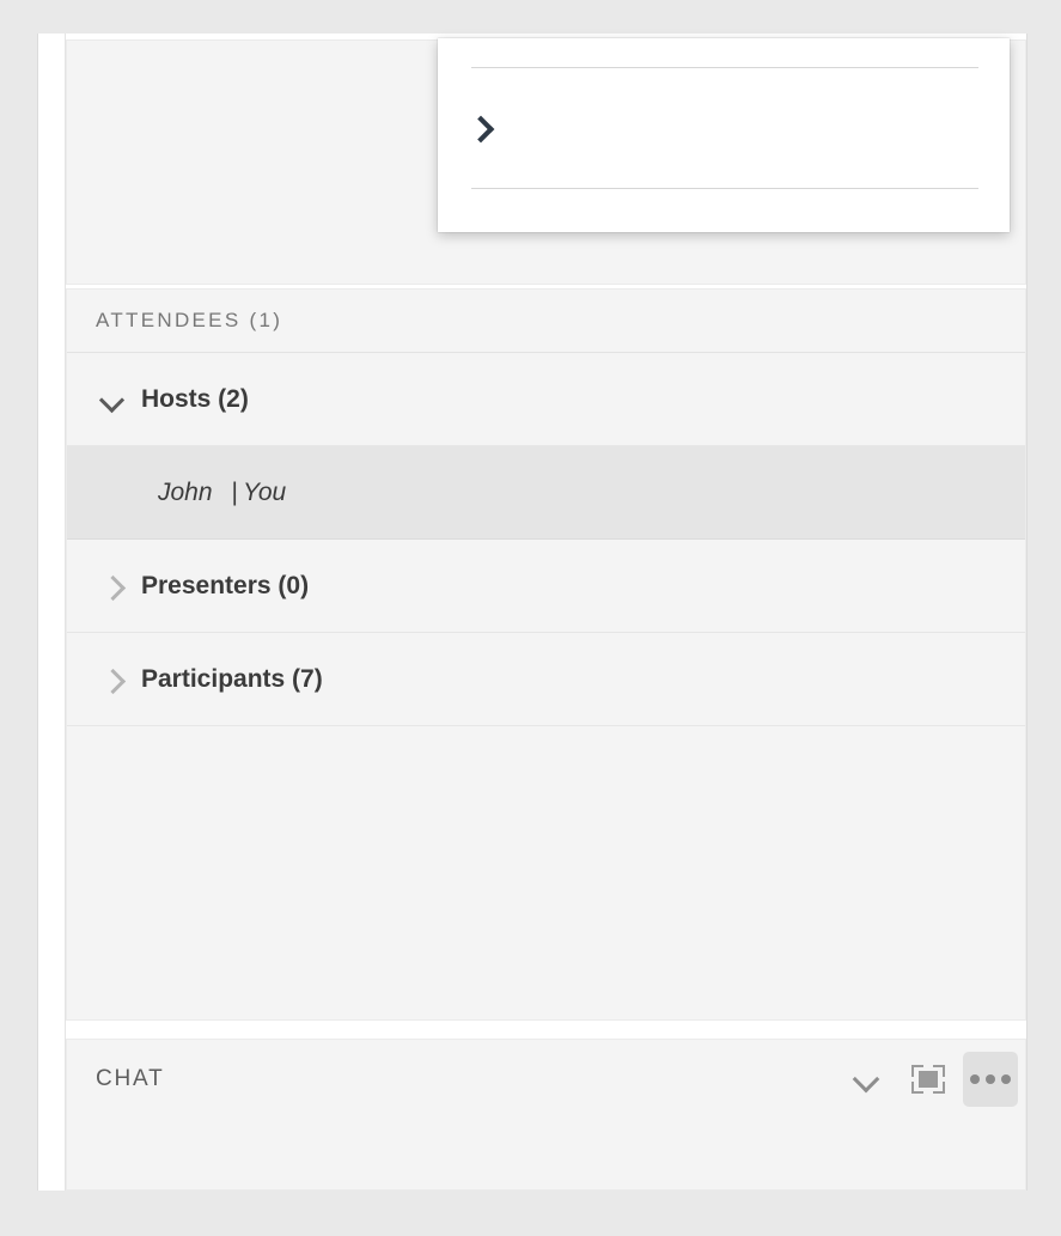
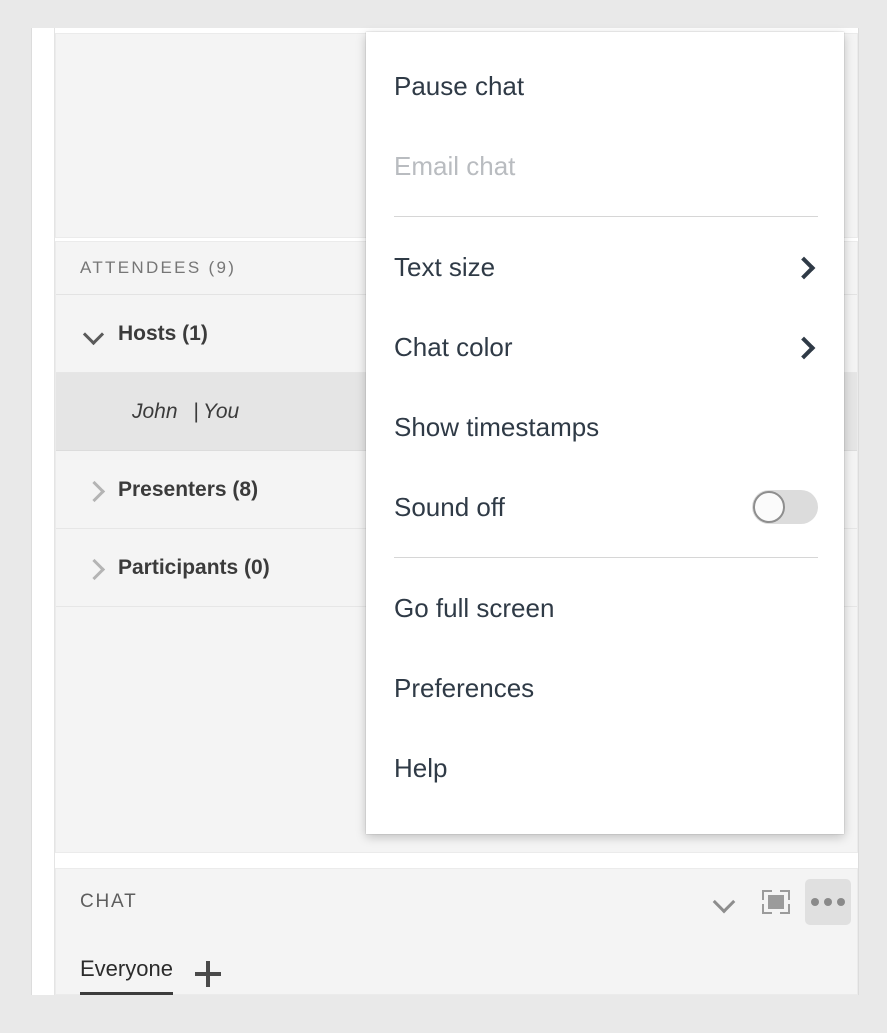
- ATTENDEES (1)
+ ATTENDEES (9)
- Hosts (2)
+ Hosts (1)
  John
  |
  You
- Presenters (0)
+ Presenters (8)
- Participants (7)
+ Participants (0)
  CHAT
+ Everyone
+ Pause chat
+ Email chat
+ Text size
+ Chat color
+ Show timestamps
+ Sound off
+ Go full screen
+ Preferences
+ Help
